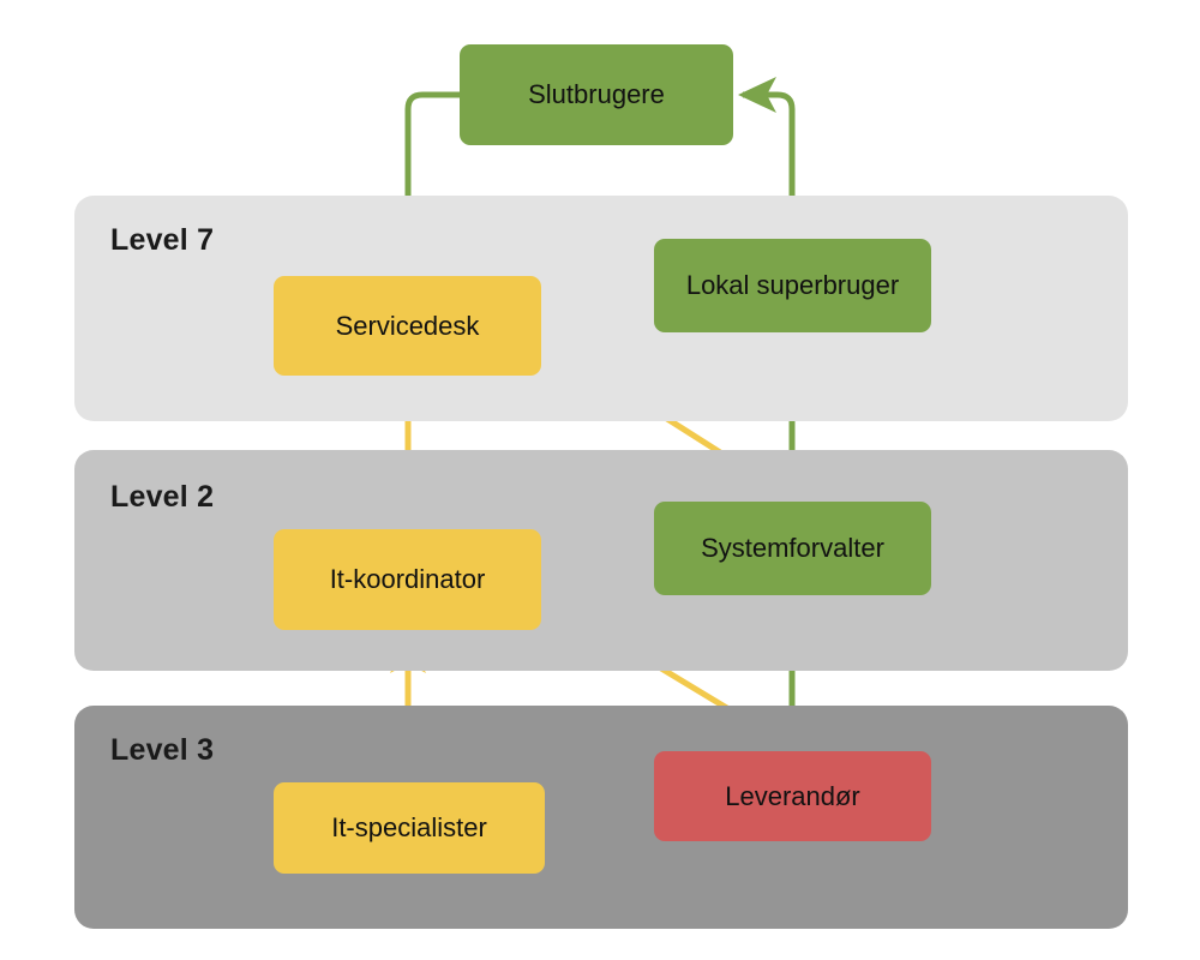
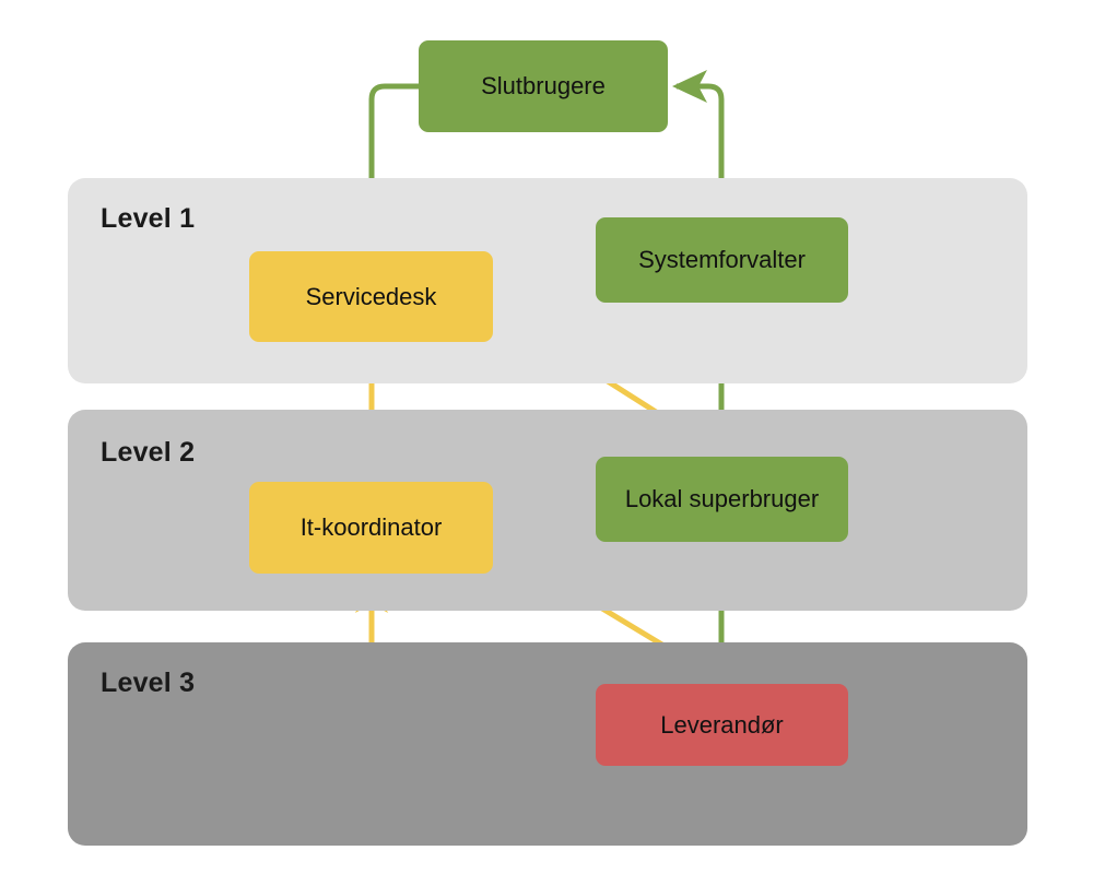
- Level 7
+ Level 1
  Level 2
  Level 3
  Slutbrugere
  Servicedesk
- Lokal superbruger
+ Systemforvalter
  It-koordinator
- Systemforvalter
+ Lokal superbruger
- It-specialister
  Leverandør
